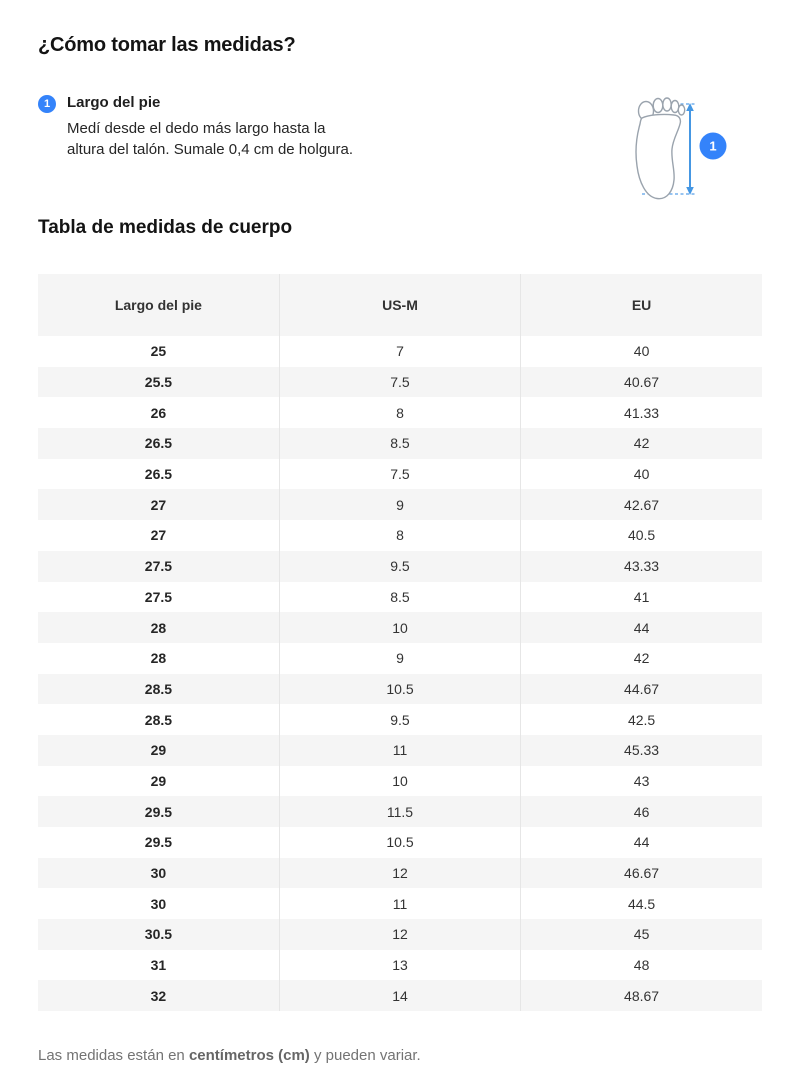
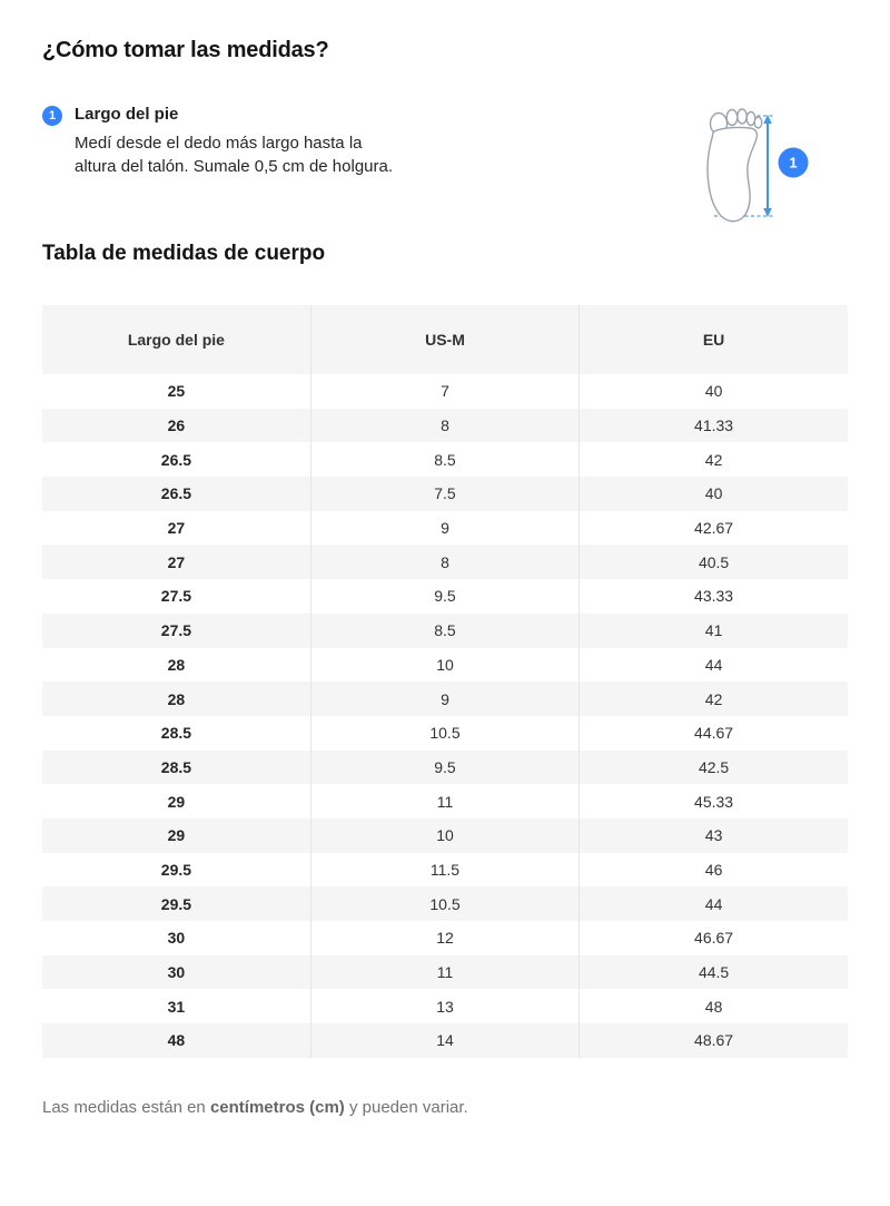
  ¿Cómo tomar las medidas?
  1
  Largo del pie
  Medí desde el dedo más largo hasta la
- altura del talón. Sumale 0,4 cm de holgura.
+ altura del talón. Sumale 0,5 cm de holgura.
  1
  Tabla de medidas de cuerpo
  Largo del pie	US-M	EU
  25	7	40
- 25.5	7.5	40.67
  26	8	41.33
  26.5	8.5	42
  26.5	7.5	40
  27	9	42.67
  27	8	40.5
  27.5	9.5	43.33
  27.5	8.5	41
  28	10	44
  28	9	42
  28.5	10.5	44.67
  28.5	9.5	42.5
  29	11	45.33
  29	10	43
  29.5	11.5	46
  29.5	10.5	44
  30	12	46.67
  30	11	44.5
- 30.5	12	45
  31	13	48
- 32	14	48.67
+ 48	14	48.67
  Las medidas están en centímetros (cm) y pueden variar.
